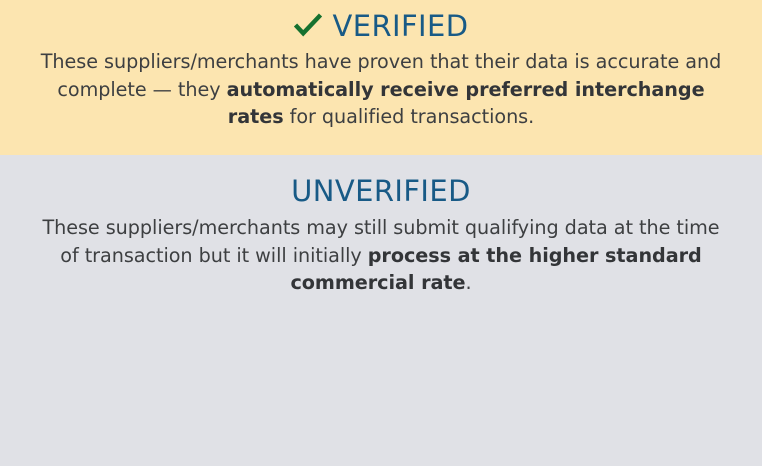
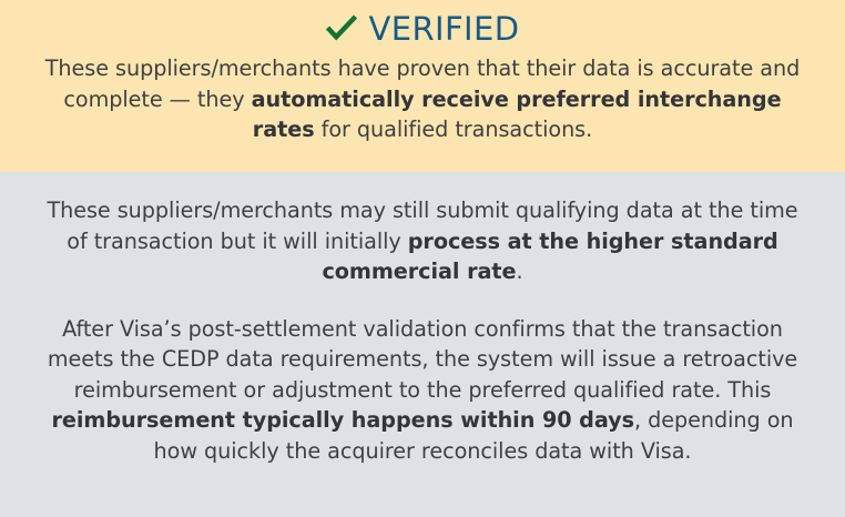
  VERIFIED
  These suppliers/merchants have proven that their data is accurate and complete — they automatically receive preferred interchange rates for qualified transactions.
- UNVERIFIED
  These suppliers/merchants may still submit qualifying data at the time of transaction but it will initially process at the higher standard commercial rate.
+ After Visa’s post-settlement validation confirms that the transaction meets the CEDP data requirements, the system will issue a retroactive reimbursement or adjustment to the preferred qualified rate. This reimbursement typically happens within 90 days, depending on how quickly the acquirer reconciles data with Visa.
